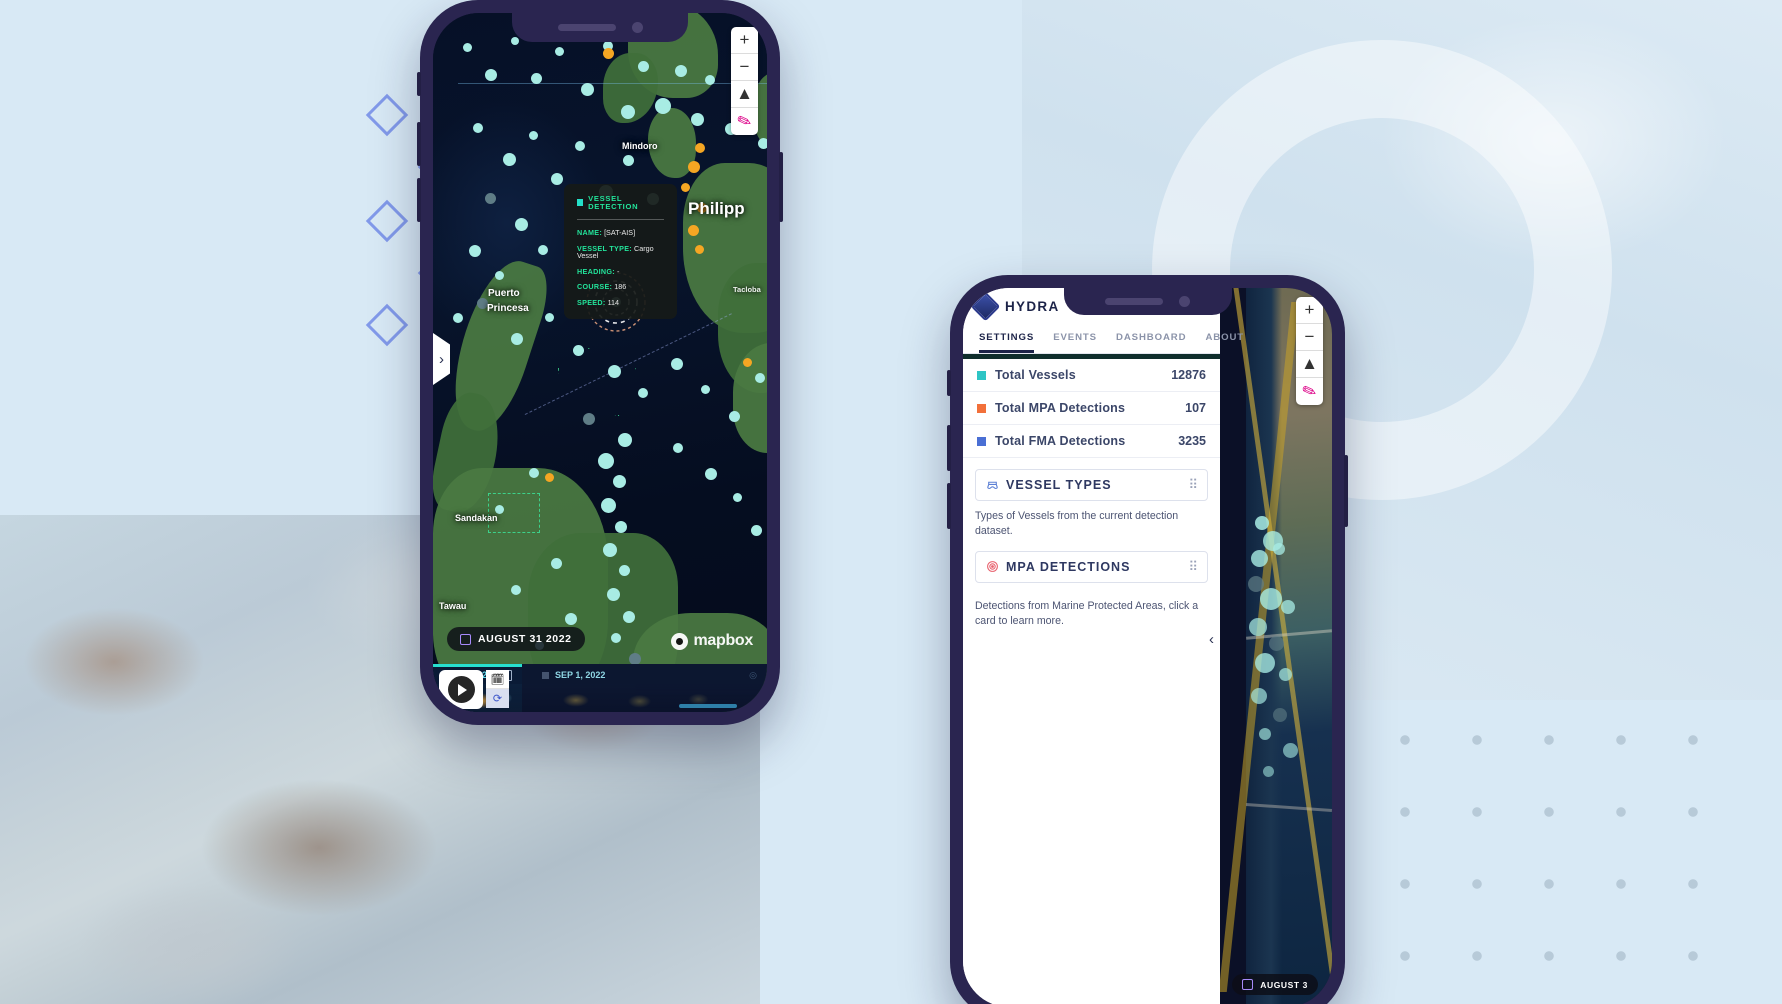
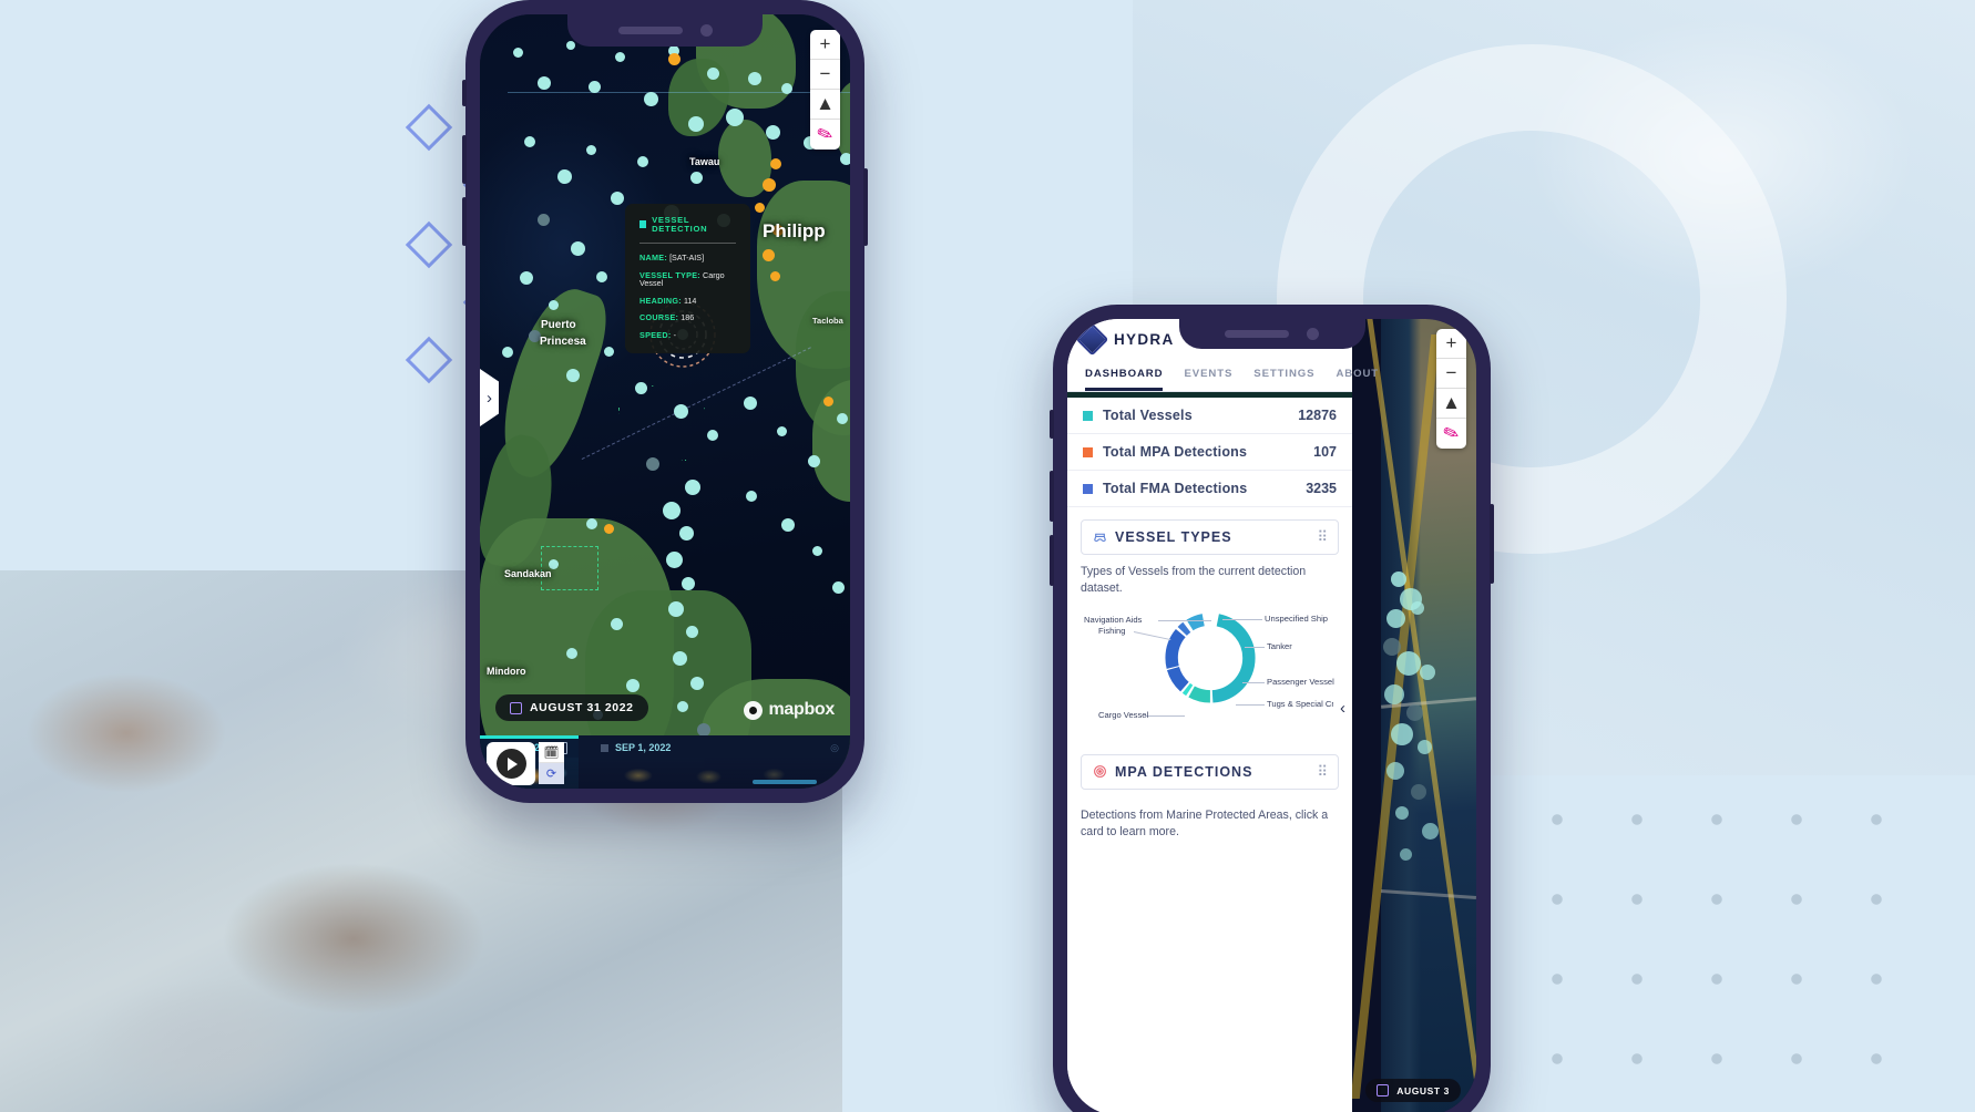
  +
  −
  ▲
  HYDRA
- SETTINGS
+ DASHBOARD
  EVENTS
- DASHBOARD
+ SETTINGS
  ABOUT
  Total Vessels
  12876
  Total MPA Detections
  107
  Total FMA Detections
  3235
  VESSEL TYPES
  ⠿
  Types of Vessels from the current detection dataset.
+ Navigation Aids
+ Fishing
+ Unspecified Ship
+ Tanker
+ Passenger Vessel
+ Tugs & Special Cr
+ Cargo Vessel
  MPA DETECTIONS
  ⠿
  Detections from Marine Protected Areas, click a card to learn more.
  ‹
  AUGUST 3
- Mindoro
+ Tawau
  Philipp
  Puerto
  Princesa
  Sandakan
- Tawau
+ Mindoro
  Tacloba
  VESSEL DETECTION
  NAME: [SAT-AIS]
  VESSEL TYPE: Cargo Vessel
- HEADING: -
+ HEADING: 114
  COURSE: 186
- SPEED: 114
+ SPEED: -
  +
  −
  ▲
  ›
  AUGUST 31 2022
  mapbox
  🗓
  ⟳
  SEP 1, 2022
  ◎
